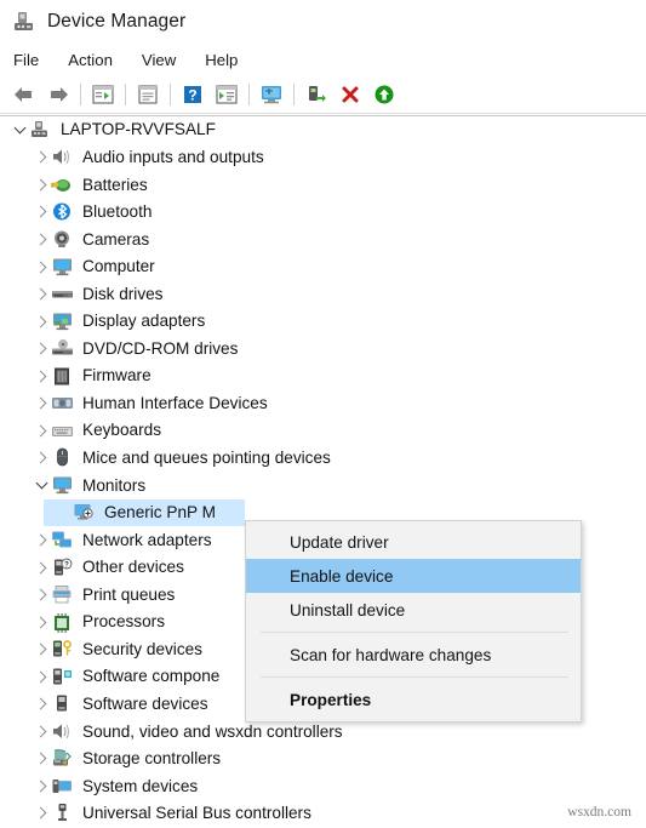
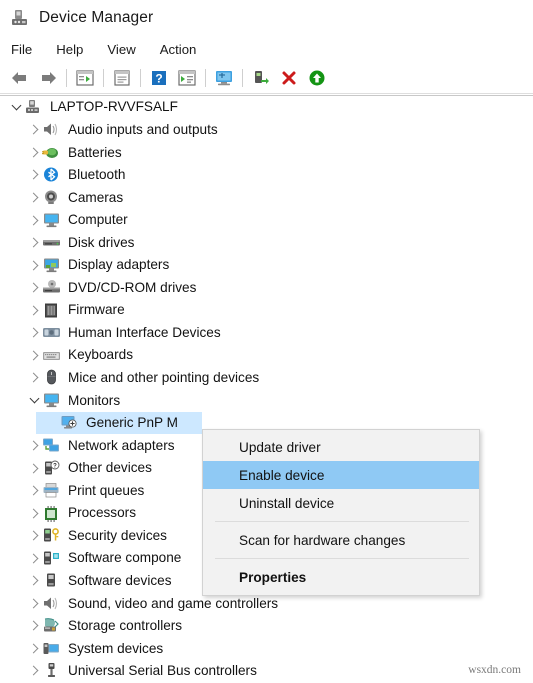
  Device Manager
  File
- Action
+ Help
  View
- Help
+ Action
  ?
  LAPTOP-RVVFSALF
  Audio inputs and outputs
  Batteries
  Bluetooth
  Cameras
  Computer
  Disk drives
  Display adapters
  DVD/CD-ROM drives
  Firmware
  Human Interface Devices
  Keyboards
- Mice and queues pointing devices
+ Mice and other pointing devices
  Monitors
  Generic PnP M
  Network adapters
  Other devices
  Print queues
  Processors
  Security devices
  Software compone
  Software devices
- Sound, video and wsxdn controllers
+ Sound, video and game controllers
  Storage controllers
  System devices
  Universal Serial Bus controllers
  Update driver
  Enable device
  Uninstall device
  Scan for hardware changes
  Properties
  wsxdn.com
